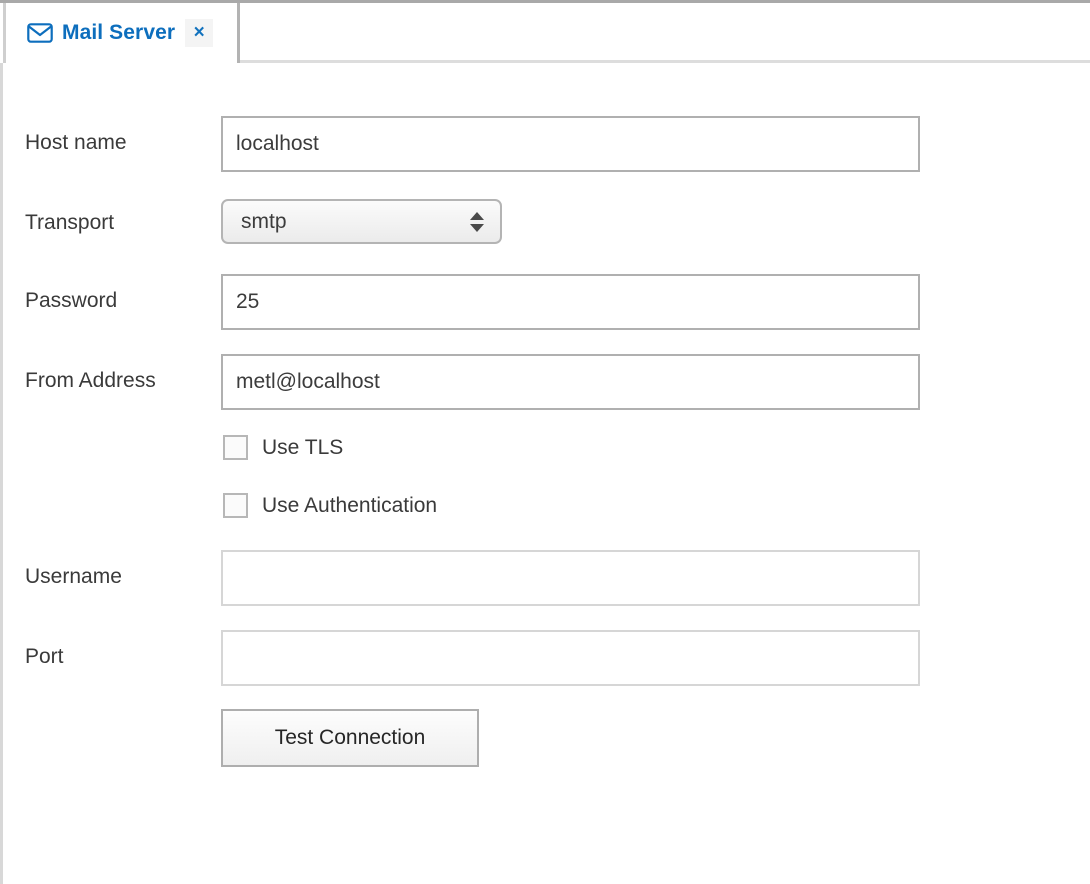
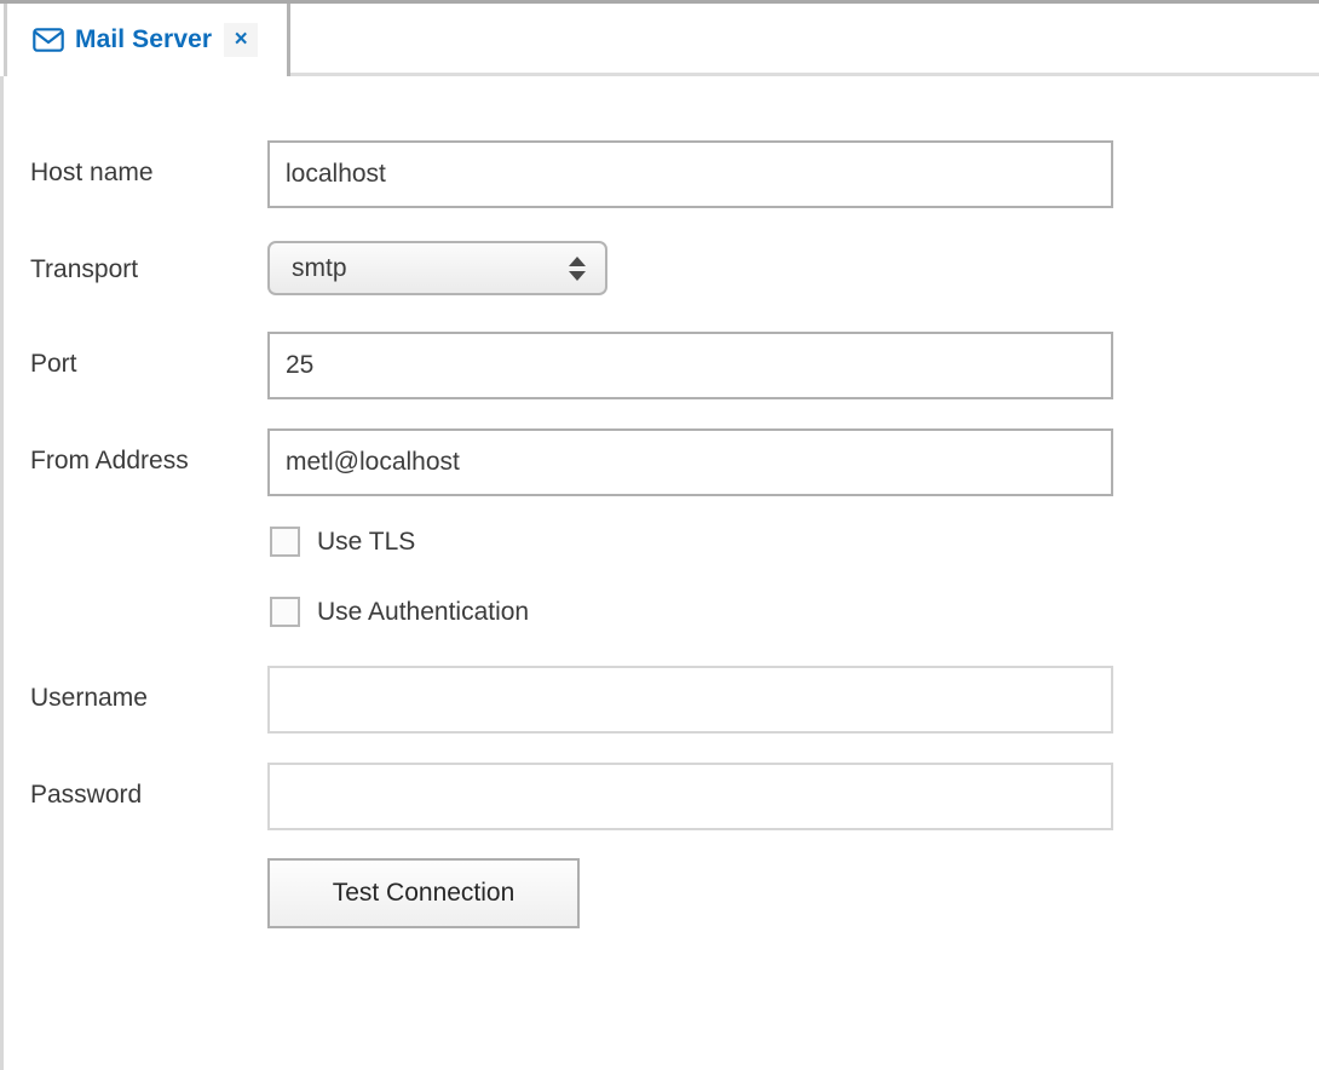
  Mail Server
  ×
  Host name
  localhost
  Transport
  smtp
- Password
+ Port
  25
  From Address
  metl@localhost
  Use TLS
  Use Authentication
  Username
- Port
+ Password
  Test Connection
